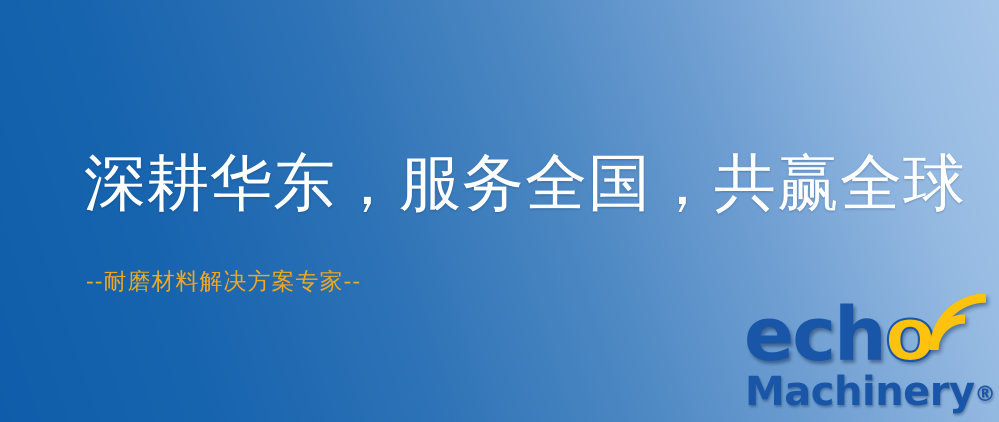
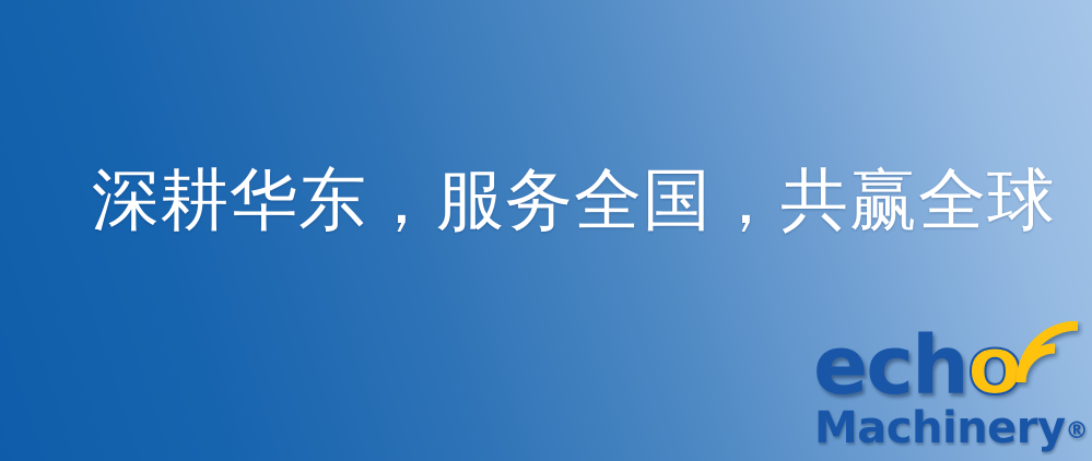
  深耕华东，服务全国，共赢全球
- --耐磨材料解决方案专家--
  echo
  Machinery®
